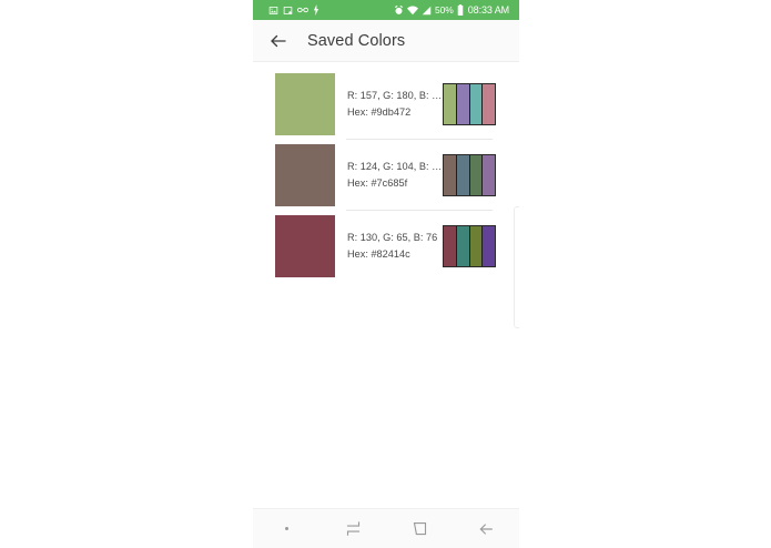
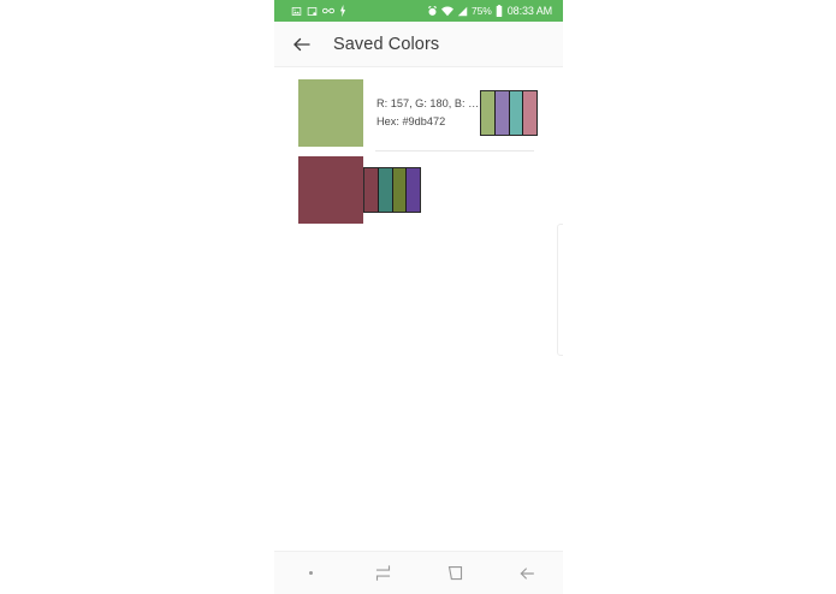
- 50%
+ 75%
  08:33 AM
  Saved Colors
  R: 157, G: 180, B: …
  Hex: #9db472
- R: 124, G: 104, B: 95
- Hex: #7c685f
- R: 130, G: 65, B: 76
- Hex: #82414c
